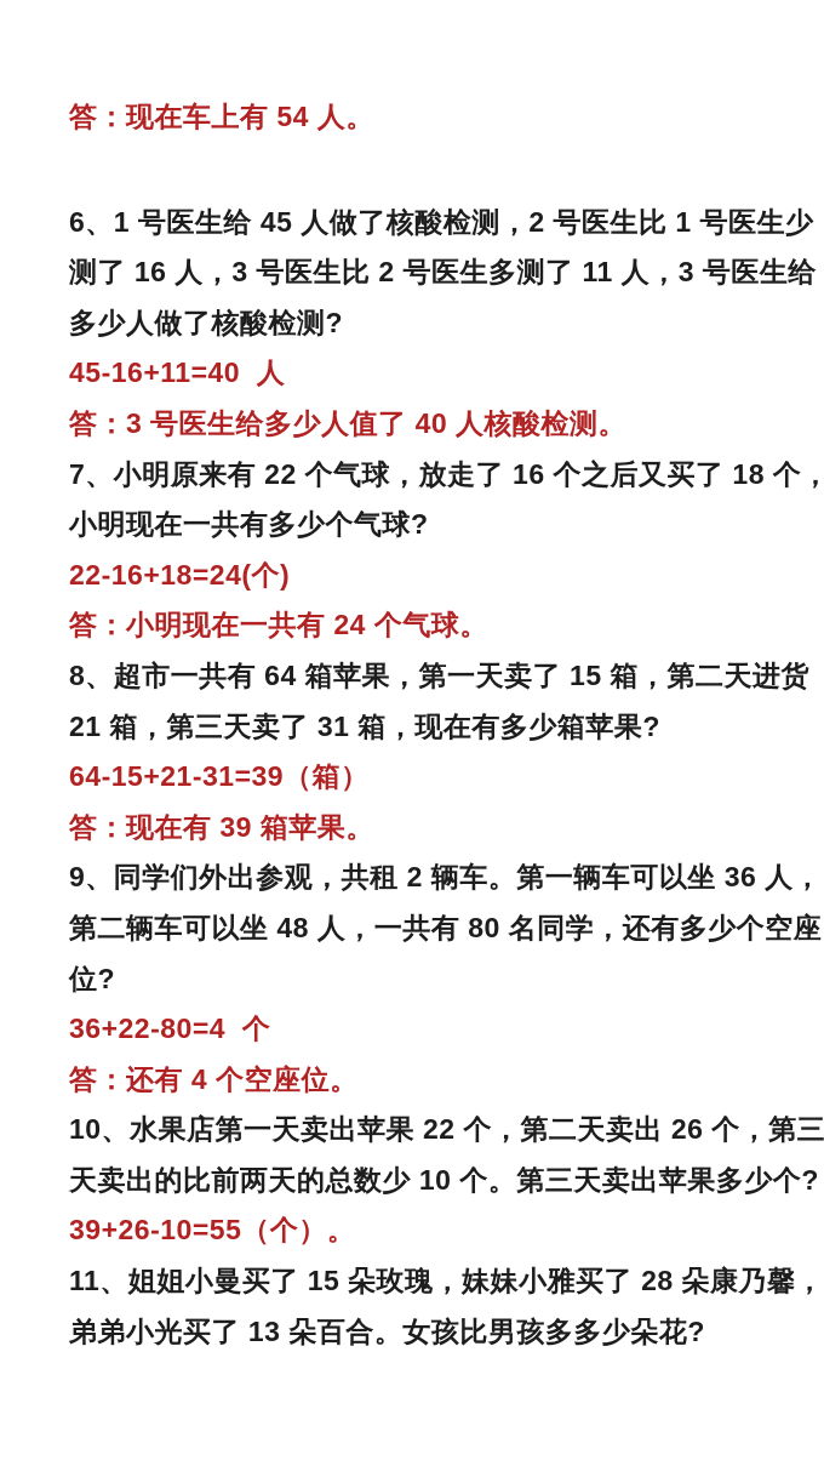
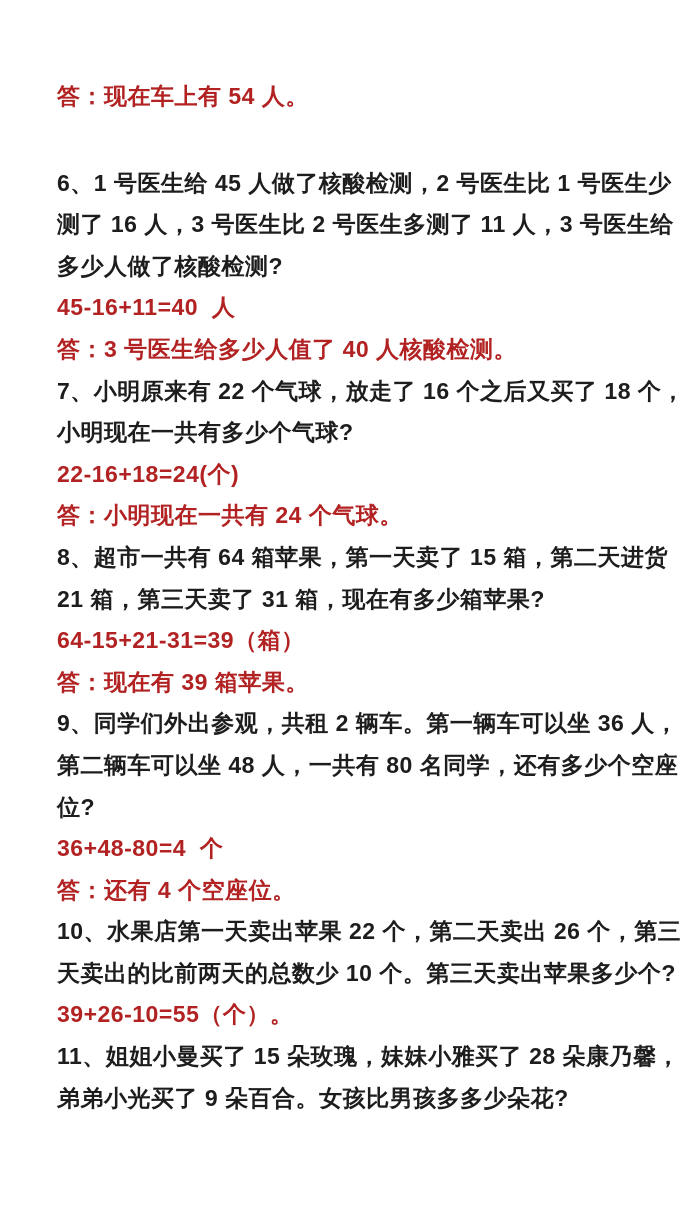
  答：现在车上有 54 人。
  6、1 号医生给 45 人做了核酸检测，2 号医生比 1 号医生少
  测了 16 人，3 号医生比 2 号医生多测了 11 人，3 号医生给
  多少人做了核酸检测?
  45-16+11=40 人
  答：3 号医生给多少人值了 40 人核酸检测。
  7、小明原来有 22 个气球，放走了 16 个之后又买了 18 个，
  小明现在一共有多少个气球?
  22-16+18=24(个)
  答：小明现在一共有 24 个气球。
  8、超市一共有 64 箱苹果，第一天卖了 15 箱，第二天进货
  21 箱，第三天卖了 31 箱，现在有多少箱苹果?
  64-15+21-31=39（箱）
  答：现在有 39 箱苹果。
  9、同学们外出参观，共租 2 辆车。第一辆车可以坐 36 人，
  第二辆车可以坐 48 人，一共有 80 名同学，还有多少个空座
  位?
- 36+22-80=4 个
+ 36+48-80=4 个
  答：还有 4 个空座位。
  10、水果店第一天卖出苹果 22 个，第二天卖出 26 个，第三
  天卖出的比前两天的总数少 10 个。第三天卖出苹果多少个?
  39+26-10=55（个）。
  11、姐姐小曼买了 15 朵玫瑰，妹妹小雅买了 28 朵康乃馨，
- 弟弟小光买了 13 朵百合。女孩比男孩多多少朵花?
+ 弟弟小光买了 9 朵百合。女孩比男孩多多少朵花?
